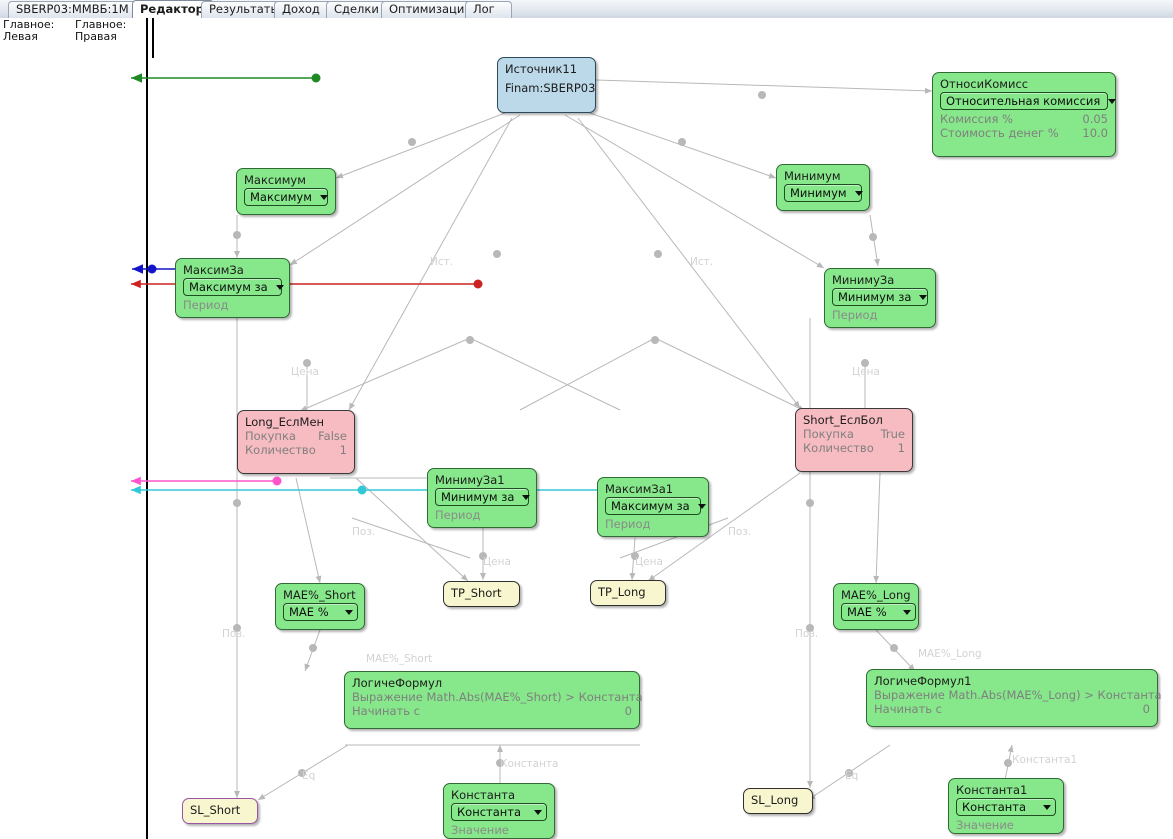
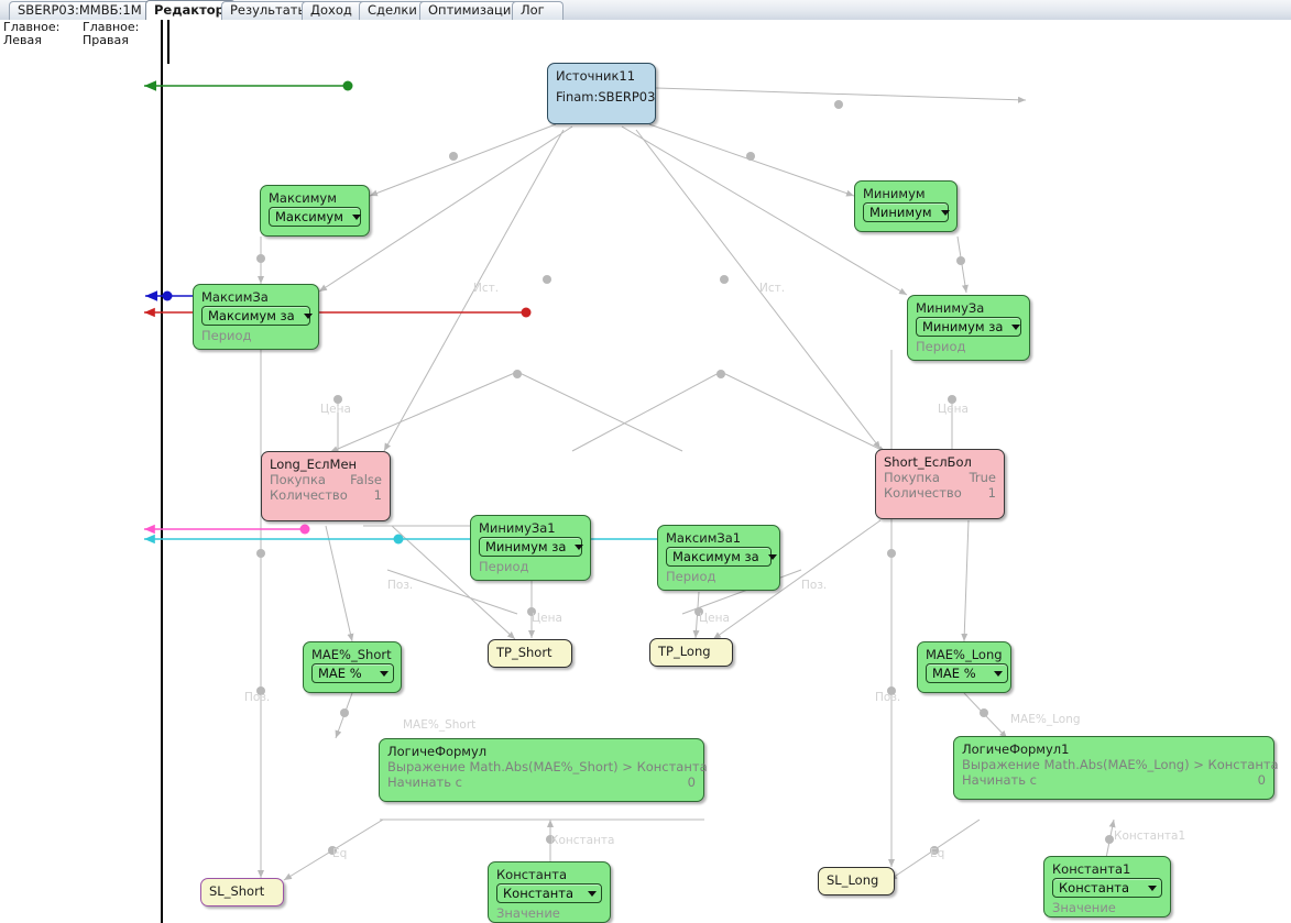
  SBERP03:MMBБ:1M
  Редактор
  Результат
  Доход
  Сделки
  Оптимизаци
  Лог
  Главное:
  Левая
  Главное:
  Правая
  Ист.
  Ист.
  Цена
  Цена
  Поз.
  Поз.
  Цена
  Цена
  Поз.
  Поз.
  MAE%_Short
  MAE%_Long
  Eq
  Eq
  Константа
  Константа1
  Источник11
  Finam:SBERP03
- ОтносиКомисс
- Относительная комиссия
- Комиссия %
- 0.05
- Стоимость денег %
- 10.0
  Максимум
  Максимум
  Минимум
  Минимум
  МаксимЗа
  Максимум за
  Период
  МинимуЗа
  Минимум за
  Период
  Long_ЕслМен
  Покупка
  False
  Количество
  1
  Short_ЕслБол
  Покупка
  True
  Количество
  1
  МинимуЗа1
  Минимум за
  Период
  МаксимЗа1
  Максимум за
  Период
  MAE%_Short
  MAE %
  MAE%_Long
  MAE %
  TP_Short
  TP_Long
  ЛогичеФормул
  Выражение Math.Abs(MAE%_Short) > Константа
  Начинать с
  0
  ЛогичеФормул1
  Выражение Math.Abs(MAE%_Long) > Константа
  Начинать с
  0
  SL_Short
  SL_Long
  Константа
  Константа
  Значение
  Константа1
  Константа
  Значение
